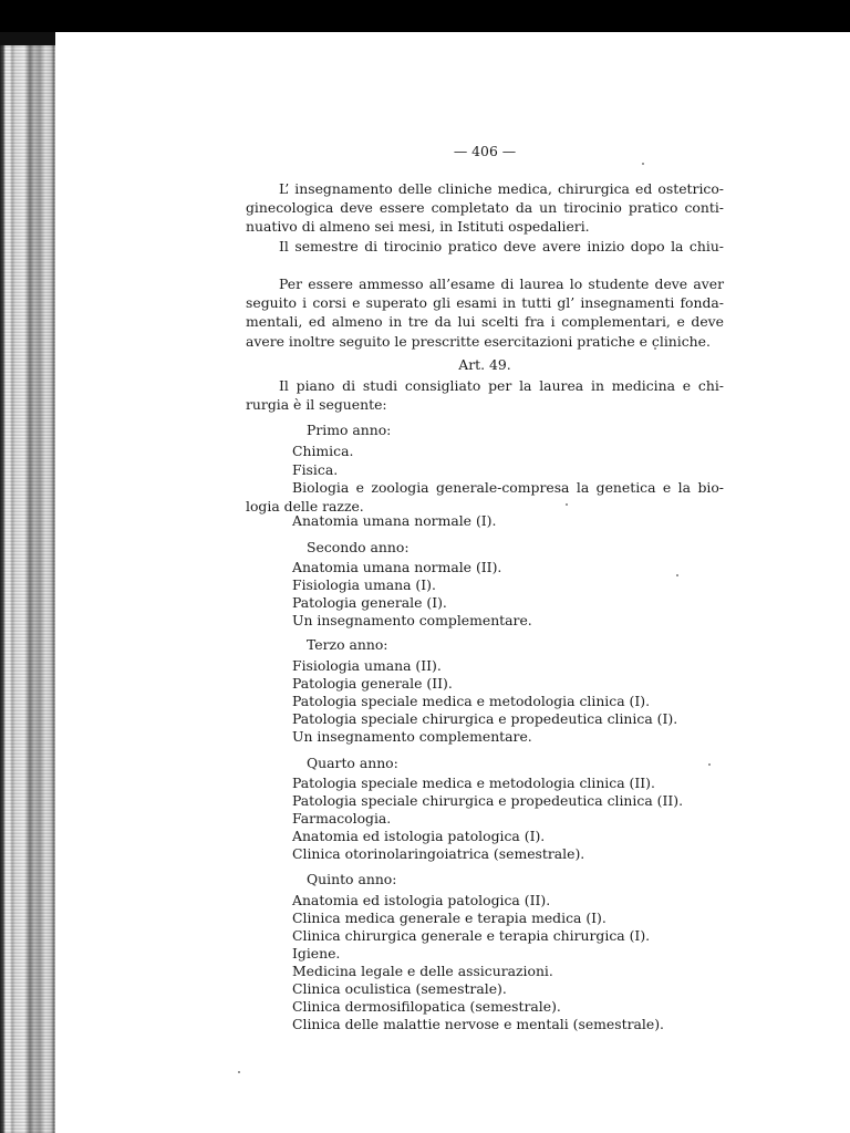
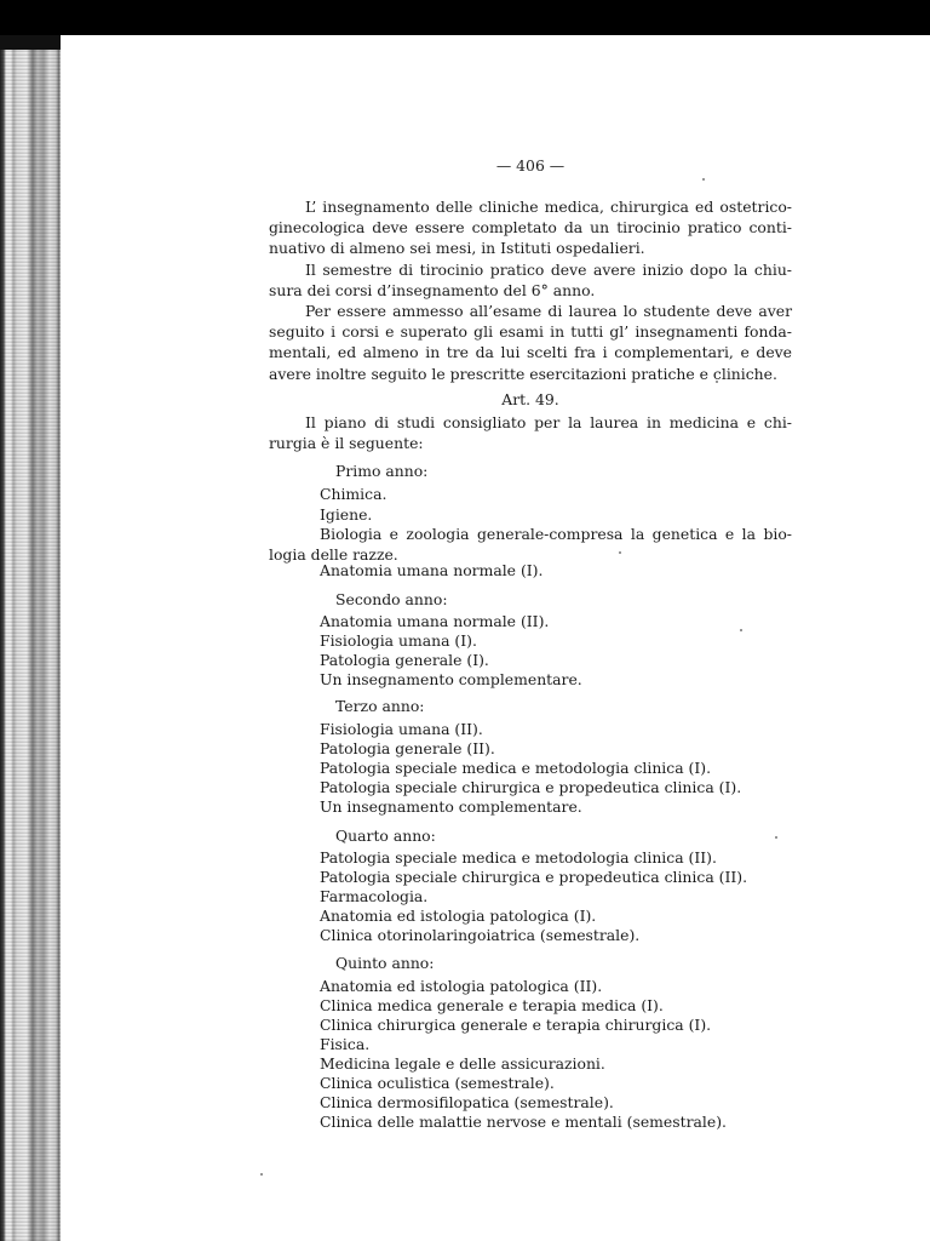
  — 406 —
  L’ insegnamento delle cliniche medica, chirurgica ed ostetrico-
  ginecologica deve essere completato da un tirocinio pratico conti-
  nuativo di almeno sei mesi, in Istituti ospedalieri.
  Il semestre di tirocinio pratico deve avere inizio dopo la chiu-
+ sura dei corsi d’insegnamento del 6° anno.
  Per essere ammesso all’esame di laurea lo studente deve aver
  seguito i corsi e superato gli esami in tutti gl’ insegnamenti fonda-
  mentali, ed almeno in tre da lui scelti fra i complementari, e deve
  avere inoltre seguito le prescritte esercitazioni pratiche e cliniche.
  Art. 49.
  Il piano di studi consigliato per la laurea in medicina e chi-
  rurgia è il seguente:
  Primo anno:
  Chimica.
- Fisica.
+ Igiene.
  Biologia e zoologia generale-compresa la genetica e la bio-
  logia delle razze.
  Anatomia umana normale (I).
  Secondo anno:
  Anatomia umana normale (II).
  Fisiologia umana (I).
  Patologia generale (I).
  Un insegnamento complementare.
  Terzo anno:
  Fisiologia umana (II).
  Patologia generale (II).
  Patologia speciale medica e metodologia clinica (I).
  Patologia speciale chirurgica e propedeutica clinica (I).
  Un insegnamento complementare.
  Quarto anno:
  Patologia speciale medica e metodologia clinica (II).
  Patologia speciale chirurgica e propedeutica clinica (II).
  Farmacologia.
  Anatomia ed istologia patologica (I).
  Clinica otorinolaringoiatrica (semestrale).
  Quinto anno:
  Anatomia ed istologia patologica (II).
  Clinica medica generale e terapia medica (I).
  Clinica chirurgica generale e terapia chirurgica (I).
- Igiene.
+ Fisica.
  Medicina legale e delle assicurazioni.
  Clinica oculistica (semestrale).
  Clinica dermosifilopatica (semestrale).
  Clinica delle malattie nervose e mentali (semestrale).
